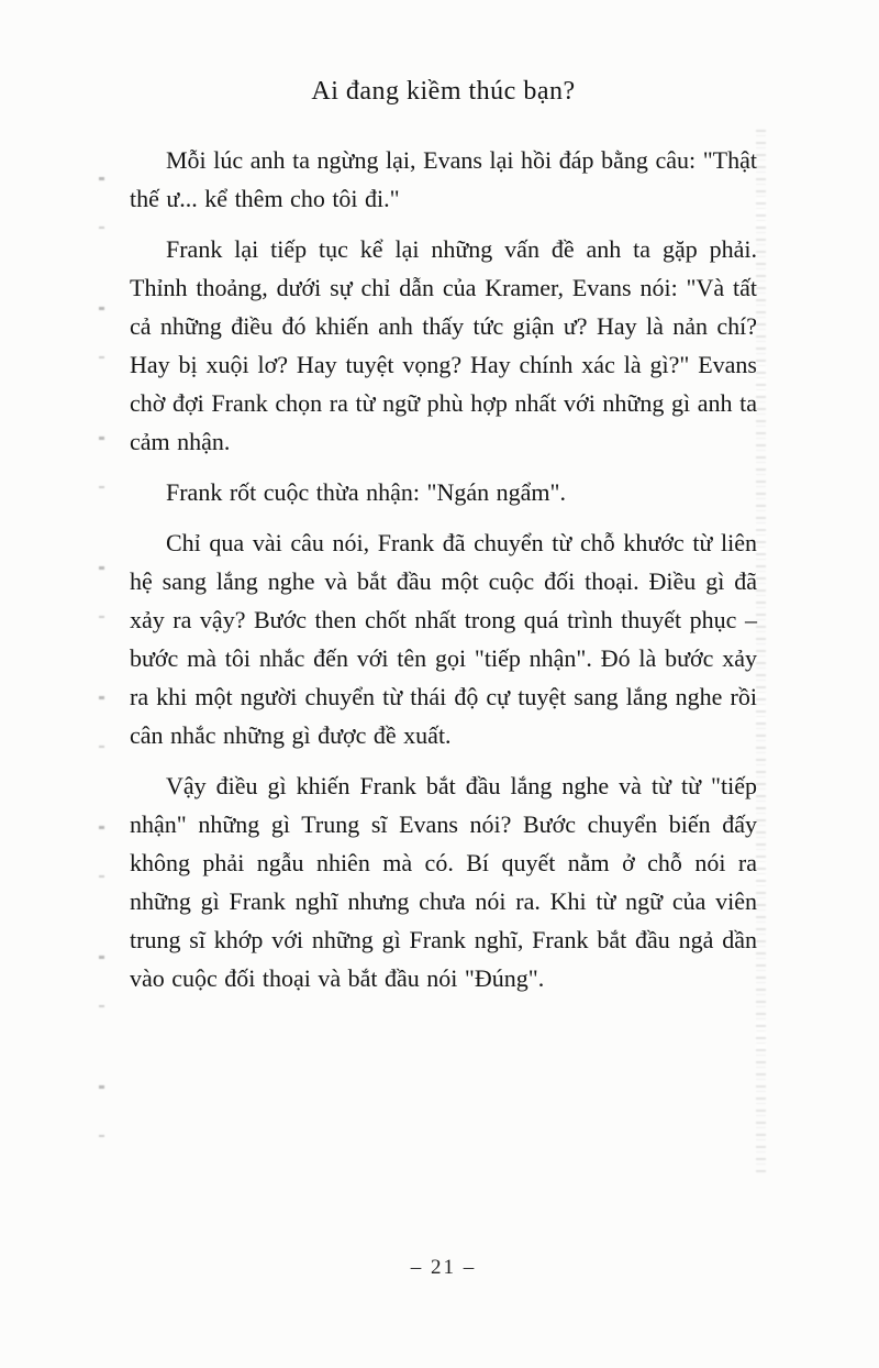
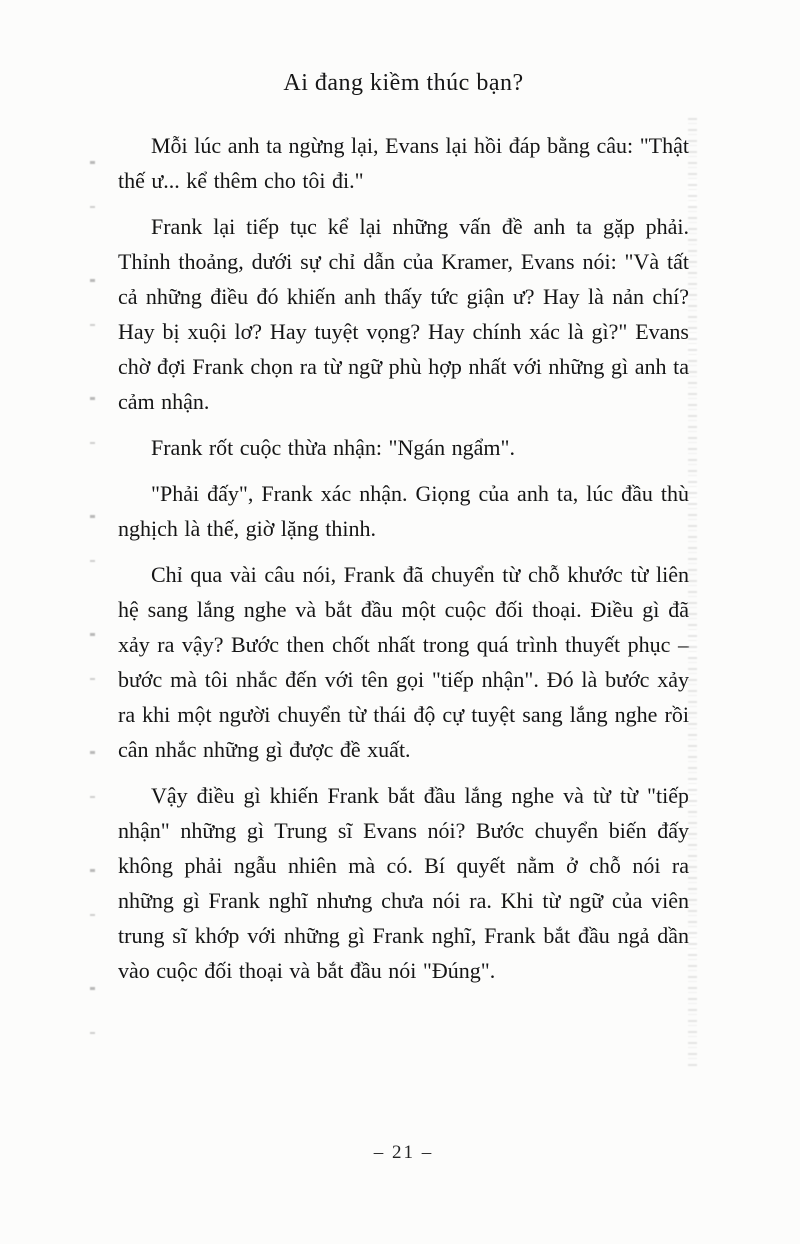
  Ai đang kiềm thúc bạn?
  Mỗi lúc anh ta ngừng lại, Evans lại hồi đáp bằng câu: "Thật thế ư... kể thêm cho tôi đi."
  Frank lại tiếp tục kể lại những vấn đề anh ta gặp phải. Thỉnh thoảng, dưới sự chỉ dẫn của Kramer, Evans nói: "Và tất cả những điều đó khiến anh thấy tức giận ư? Hay là nản chí? Hay bị xuội lơ? Hay tuyệt vọng? Hay chính xác là gì?" Evans chờ đợi Frank chọn ra từ ngữ phù hợp nhất với những gì anh ta cảm nhận.
  Frank rốt cuộc thừa nhận: "Ngán ngẩm".
+ "Phải đấy", Frank xác nhận. Giọng của anh ta, lúc đầu thù nghịch là thế, giờ lặng thinh.
  Chỉ qua vài câu nói, Frank đã chuyển từ chỗ khước từ liên hệ sang lắng nghe và bắt đầu một cuộc đối thoại. Điều gì đã xảy ra vậy? Bước then chốt nhất trong quá trình thuyết phục – bước mà tôi nhắc đến với tên gọi "tiếp nhận". Đó là bước xảy ra khi một người chuyển từ thái độ cự tuyệt sang lắng nghe rồi cân nhắc những gì được đề xuất.
  Vậy điều gì khiến Frank bắt đầu lắng nghe và từ từ "tiếp nhận" những gì Trung sĩ Evans nói? Bước chuyển biến đấy không phải ngẫu nhiên mà có. Bí quyết nằm ở chỗ nói ra những gì Frank nghĩ nhưng chưa nói ra. Khi từ ngữ của viên trung sĩ khớp với những gì Frank nghĩ, Frank bắt đầu ngả dần vào cuộc đối thoại và bắt đầu nói "Đúng".
  – 21 –
